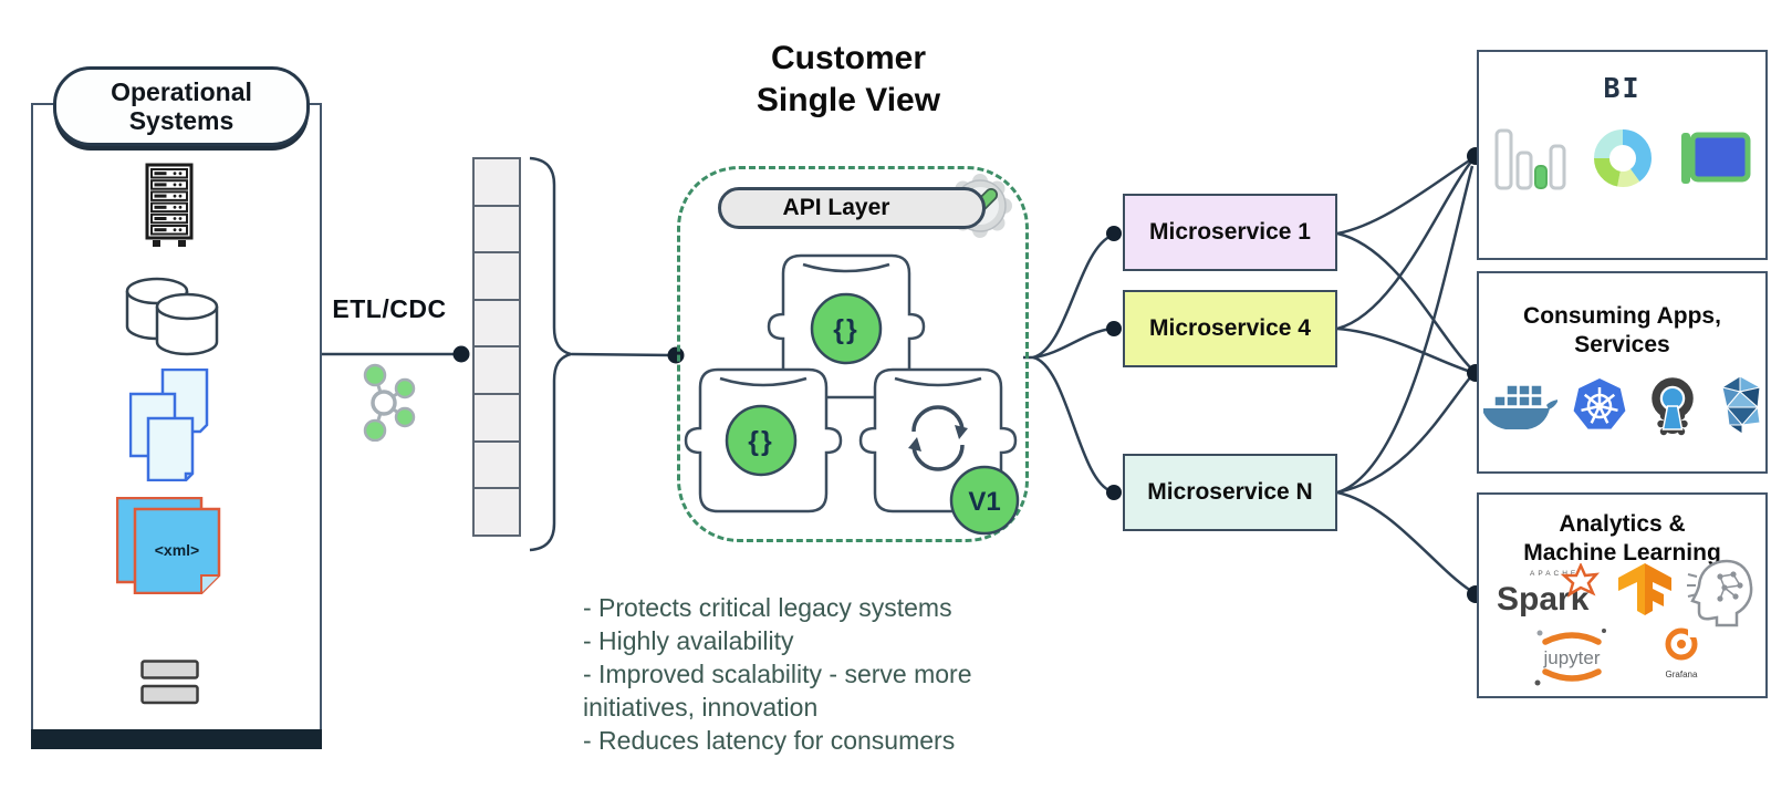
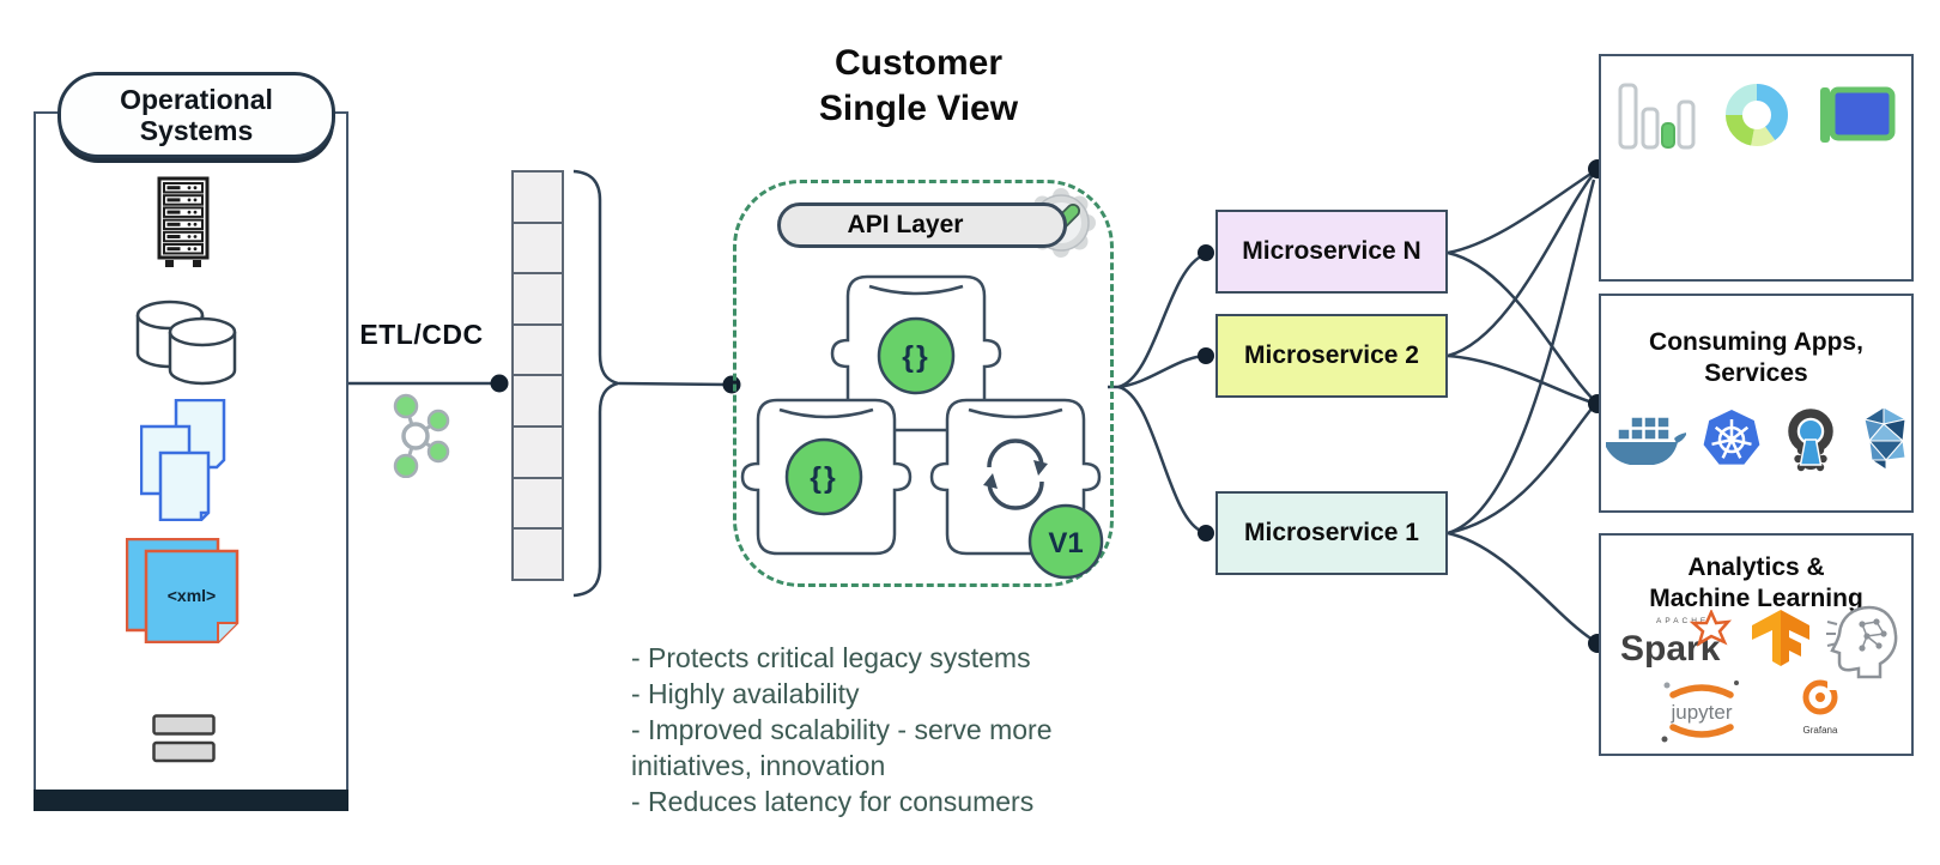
  Operational
  Systems
  <xml>
  ETL/CDC
  Customer
  Single View
  API Layer
  {}
  {}
  V1
- Microservice 1
+ Microservice N
- Microservice 4
+ Microservice 2
- Microservice N
+ Microservice 1
- BI
  Consuming Apps,
  Services
  Analytics &
  Machine Learning
  Spark
  jupyter
  Grafana
  - Protects critical legacy systems
  - Highly availability
  - Improved scalability - serve more initiatives, innovation
  - Reduces latency for consumers
